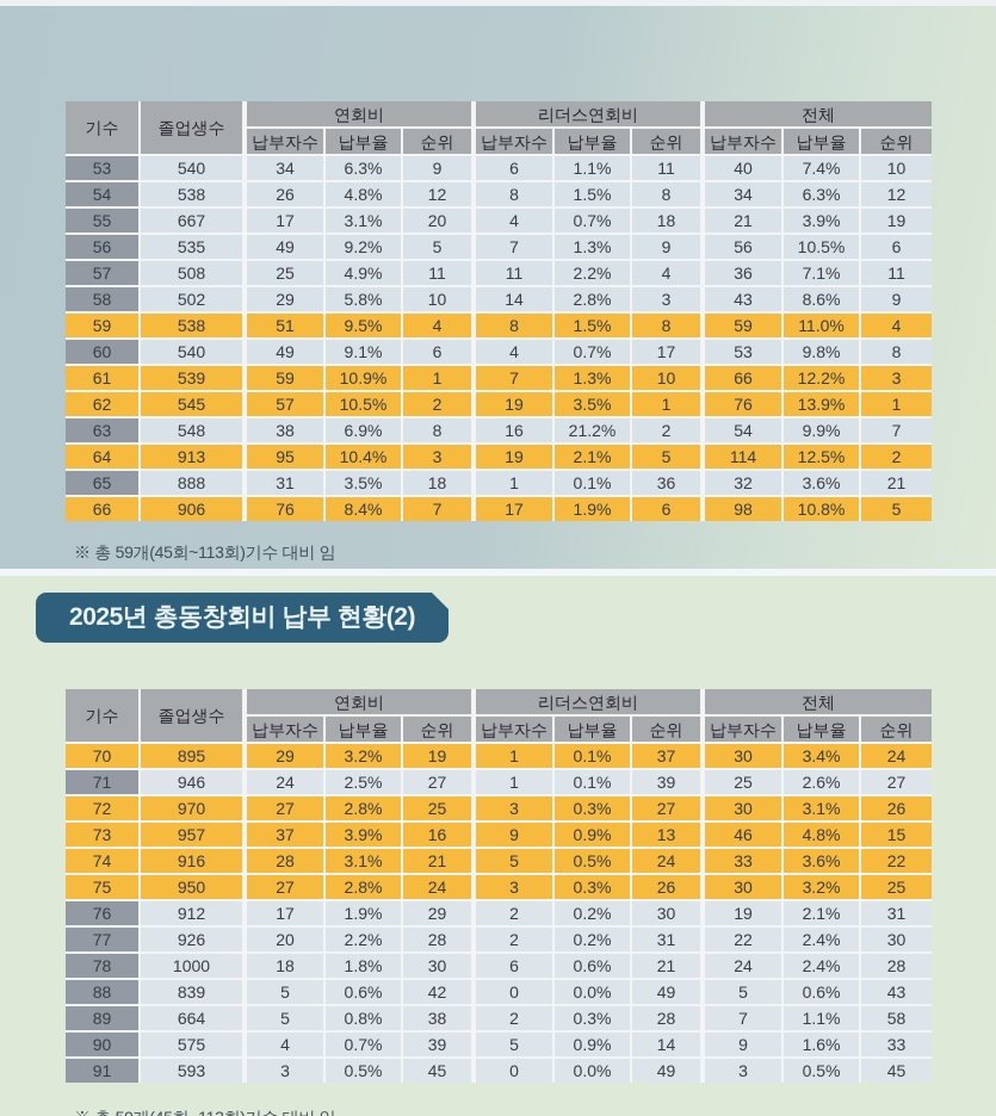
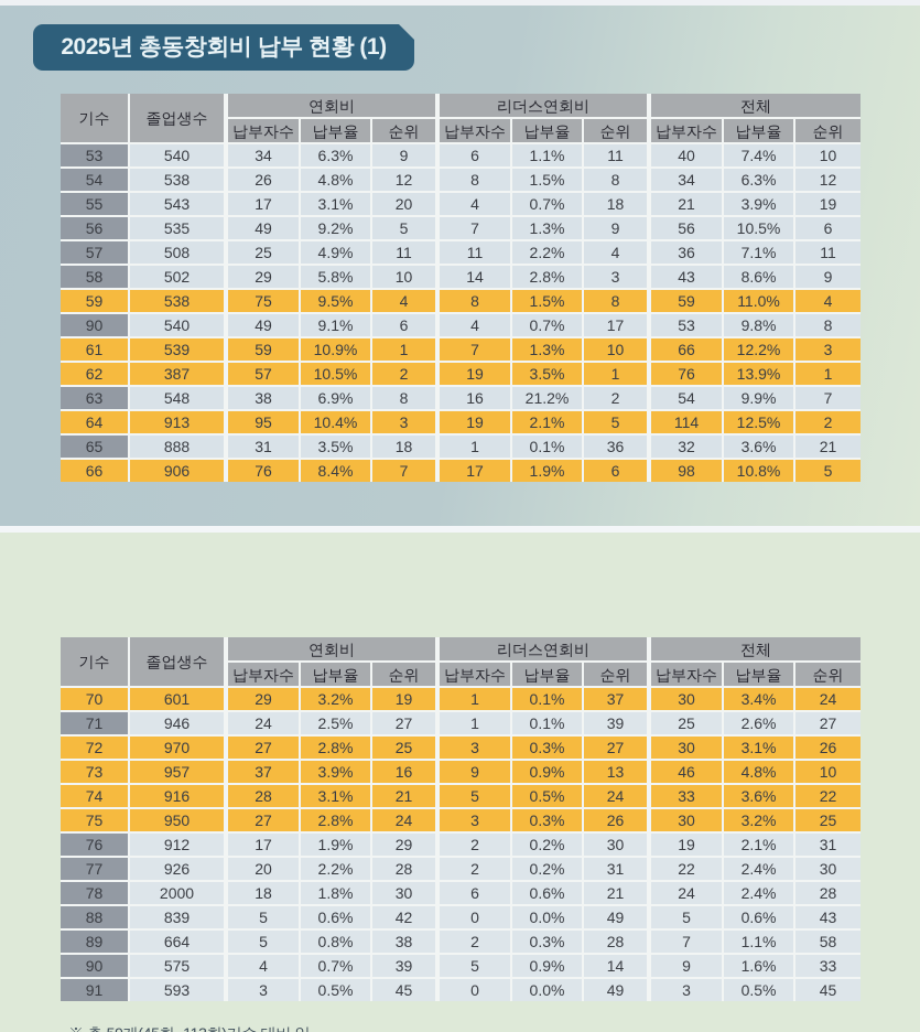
+ 2025년 총동창회비 납부 현황 (1)
  기수	졸업생수	연회비	리더스연회비	전체
  납부자수	납부율	순위	납부자수	납부율	순위	납부자수	납부율	순위
  53	540	34	6.3%	9	6	1.1%	11	40	7.4%	10
  54	538	26	4.8%	12	8	1.5%	8	34	6.3%	12
- 55	667	17	3.1%	20	4	0.7%	18	21	3.9%	19
+ 55	543	17	3.1%	20	4	0.7%	18	21	3.9%	19
  56	535	49	9.2%	5	7	1.3%	9	56	10.5%	6
  57	508	25	4.9%	11	11	2.2%	4	36	7.1%	11
  58	502	29	5.8%	10	14	2.8%	3	43	8.6%	9
- 59	538	51	9.5%	4	8	1.5%	8	59	11.0%	4
+ 59	538	75	9.5%	4	8	1.5%	8	59	11.0%	4
- 60	540	49	9.1%	6	4	0.7%	17	53	9.8%	8
+ 90	540	49	9.1%	6	4	0.7%	17	53	9.8%	8
  61	539	59	10.9%	1	7	1.3%	10	66	12.2%	3
- 62	545	57	10.5%	2	19	3.5%	1	76	13.9%	1
+ 62	387	57	10.5%	2	19	3.5%	1	76	13.9%	1
  63	548	38	6.9%	8	16	21.2%	2	54	9.9%	7
  64	913	95	10.4%	3	19	2.1%	5	114	12.5%	2
  65	888	31	3.5%	18	1	0.1%	36	32	3.6%	21
  66	906	76	8.4%	7	17	1.9%	6	98	10.8%	5
- ※ 총 59개(45회~113회)기수 대비 임
- 2025년 총동창회비 납부 현황(2)
  기수	졸업생수	연회비	리더스연회비	전체
  납부자수	납부율	순위	납부자수	납부율	순위	납부자수	납부율	순위
- 70	895	29	3.2%	19	1	0.1%	37	30	3.4%	24
+ 70	601	29	3.2%	19	1	0.1%	37	30	3.4%	24
  71	946	24	2.5%	27	1	0.1%	39	25	2.6%	27
  72	970	27	2.8%	25	3	0.3%	27	30	3.1%	26
- 73	957	37	3.9%	16	9	0.9%	13	46	4.8%	15
+ 73	957	37	3.9%	16	9	0.9%	13	46	4.8%	10
  74	916	28	3.1%	21	5	0.5%	24	33	3.6%	22
  75	950	27	2.8%	24	3	0.3%	26	30	3.2%	25
  76	912	17	1.9%	29	2	0.2%	30	19	2.1%	31
  77	926	20	2.2%	28	2	0.2%	31	22	2.4%	30
- 78	1000	18	1.8%	30	6	0.6%	21	24	2.4%	28
+ 78	2000	18	1.8%	30	6	0.6%	21	24	2.4%	28
  88	839	5	0.6%	42	0	0.0%	49	5	0.6%	43
  89	664	5	0.8%	38	2	0.3%	28	7	1.1%	58
  90	575	4	0.7%	39	5	0.9%	14	9	1.6%	33
  91	593	3	0.5%	45	0	0.0%	49	3	0.5%	45
